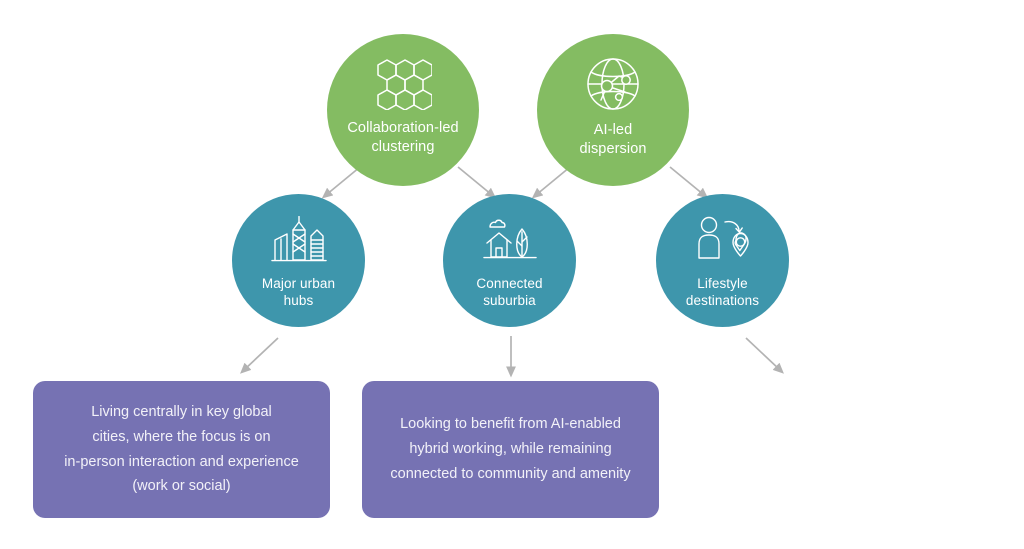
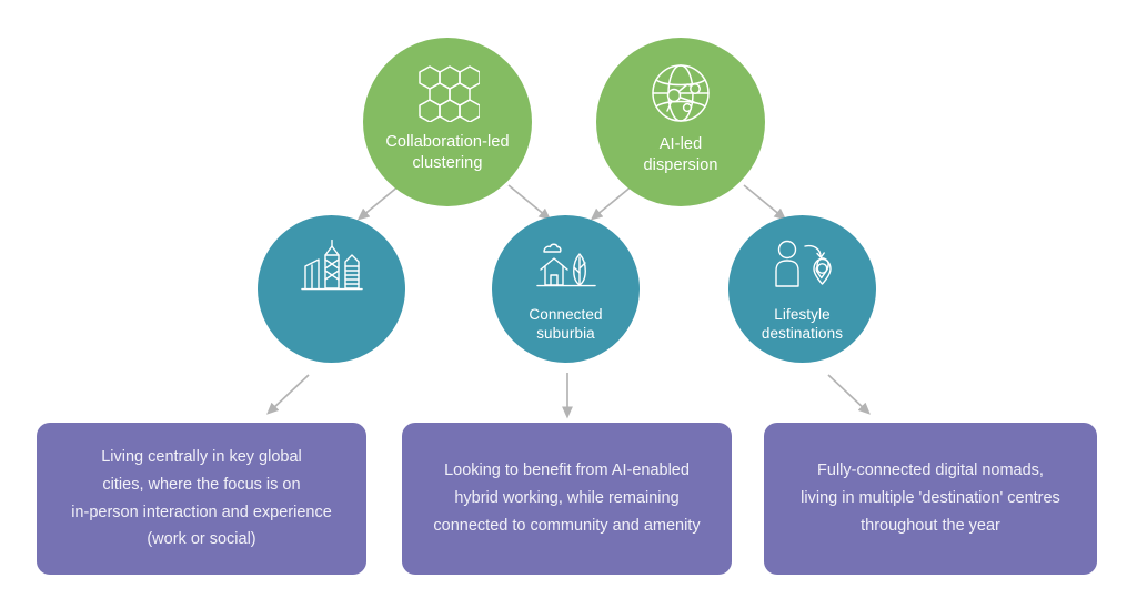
  Collaboration-led
  clustering
  AI-led
  dispersion
- Major urban
- hubs
  Connected
  suburbia
  Lifestyle
  destinations
  Living centrally in key global
  cities, where the focus is on
  in-person interaction and experience
  (work or social)
  Looking to benefit from AI-enabled
  hybrid working, while remaining
  connected to community and amenity
+ Fully-connected digital nomads,
+ living in multiple 'destination' centres
+ throughout the year
